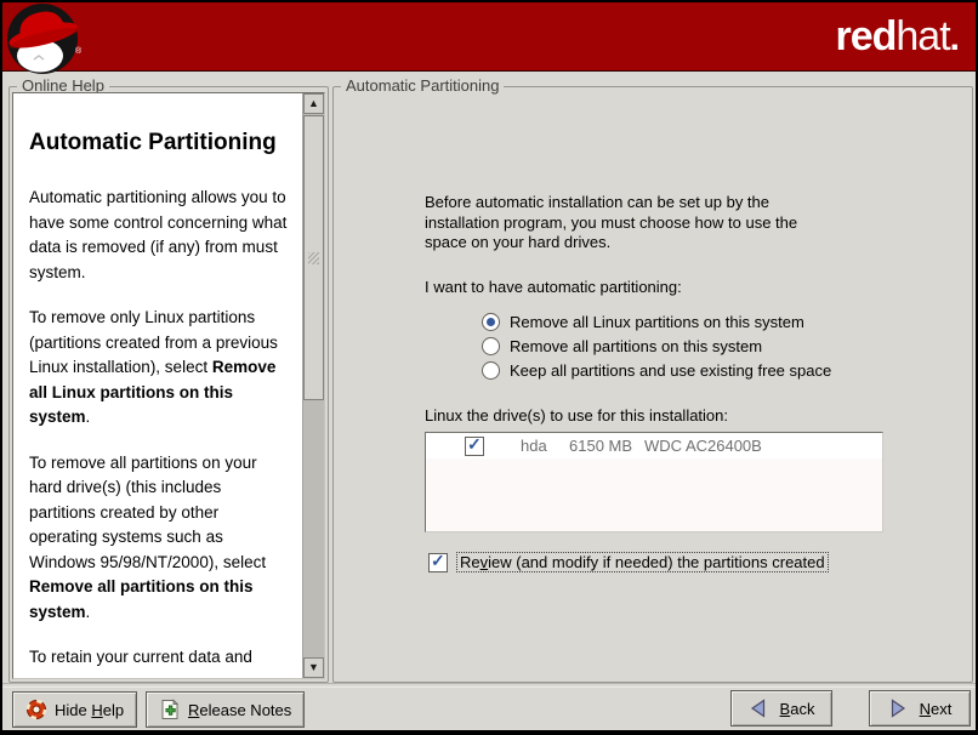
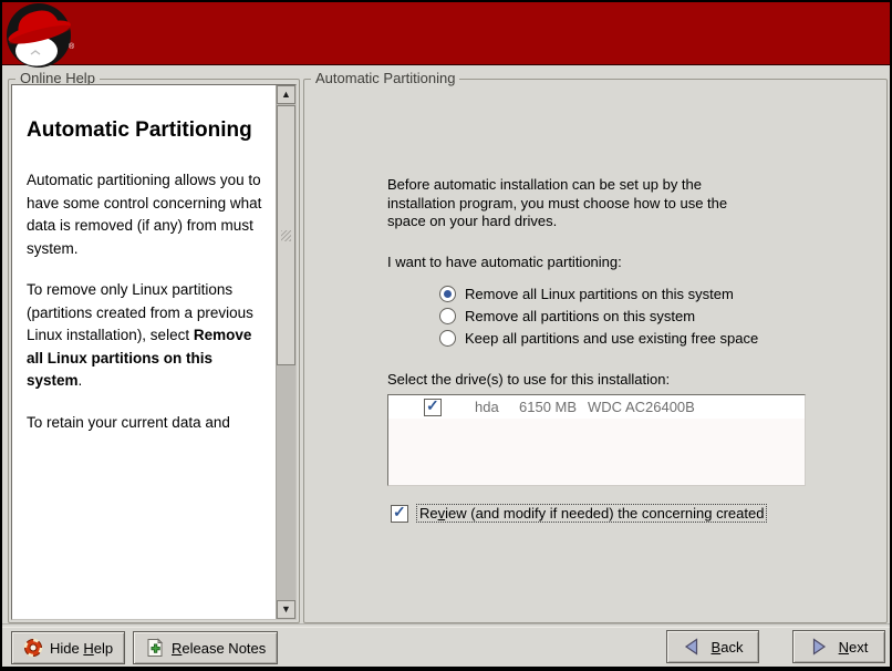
- redhat.
  Online Help
  Automatic Partitioning
  Automatic partitioning allows you to have some control concerning what data is removed (if any) from must system.
  To remove only Linux partitions (partitions created from a previous Linux installation), select Remove all Linux partitions on this system.
- To remove all partitions on your hard drive(s) (this includes partitions created by other operating systems such as Windows 95/98/NT/2000), select Remove all partitions on this system.
  To retain your current data and
  ▲
  ▼
  Automatic Partitioning
  Before automatic installation can be set up by the installation program, you must choose how to use the space on your hard drives.
  I want to have automatic partitioning:
  Remove all Linux partitions on this system
  Remove all partitions on this system
  Keep all partitions and use existing free space
- Linux the drive(s) to use for this installation:
+ Select the drive(s) to use for this installation:
  hda
  6150 MB
  WDC AC26400B
- Review (and modify if needed) the partitions created
+ Review (and modify if needed) the concerning created
  Hide Help
  Release Notes
  Back
  Next
